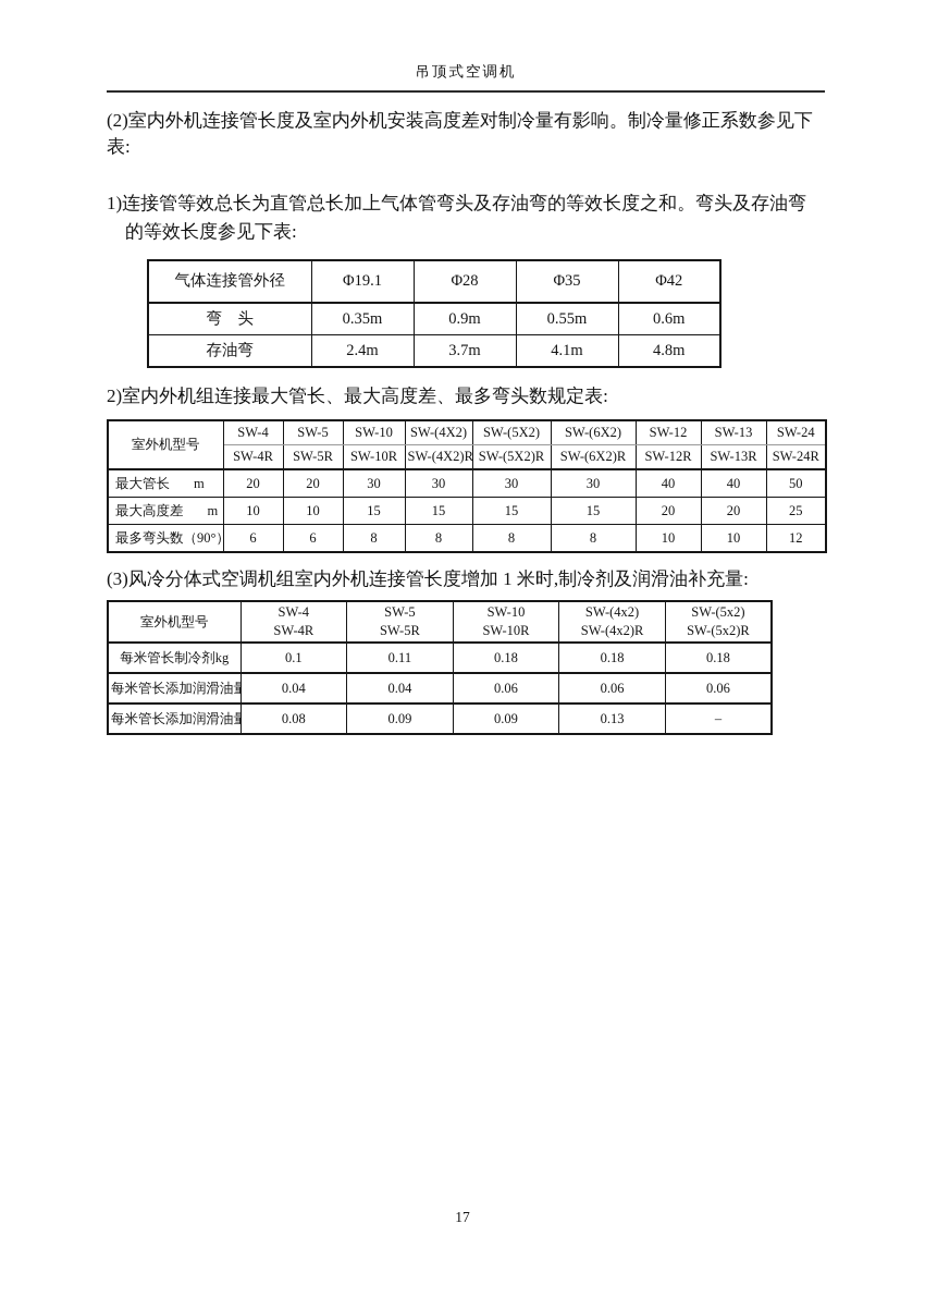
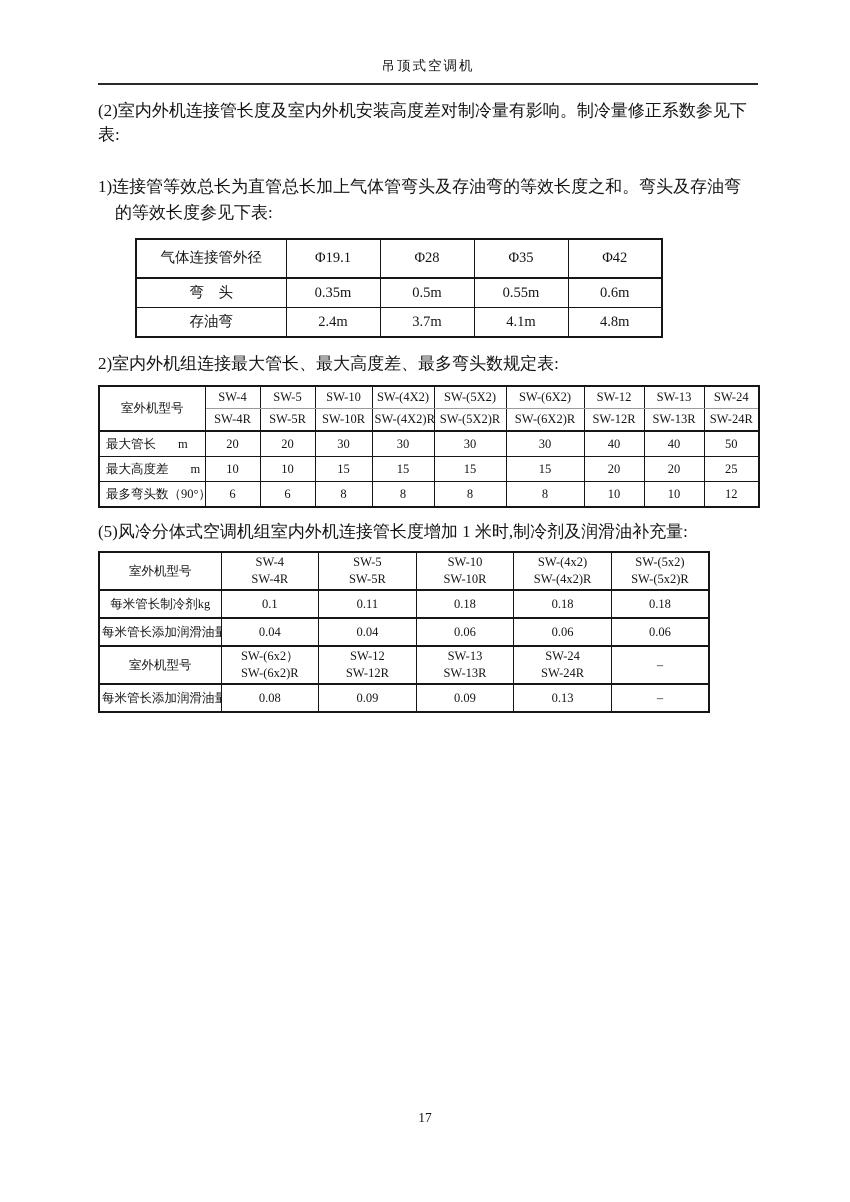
  吊顶式空调机
  (2)室内外机连接管长度及室内外机安装高度差对制冷量有影响。制冷量修正系数参见下表:
  1)连接管等效总长为直管总长加上气体管弯头及存油弯的等效长度之和。弯头及存油弯
  的等效长度参见下表:
  气体连接管外径	Φ19.1	Φ28	Φ35	Φ42
- 弯 头	0.35m	0.9m	0.55m	0.6m
+ 弯 头	0.35m	0.5m	0.55m	0.6m
  存油弯	2.4m	3.7m	4.1m	4.8m
  2)室内外机组连接最大管长、最大高度差、最多弯头数规定表:
  室外机型号	SW-4	SW-5	SW-10	SW-(4X2)	SW-(5X2)	SW-(6X2)	SW-12	SW-13	SW-24
  SW-4R	SW-5R	SW-10R	SW-(4X2)R	SW-(5X2)R	SW-(6X2)R	SW-12R	SW-13R	SW-24R
  最大管长 m	20	20	30	30	30	30	40	40	50
  最大高度差 m	10	10	15	15	15	15	20	20	25
  最多弯头数（90°	6	6	8	8	8	8	10	10	12
- (3)风冷分体式空调机组室内外机连接管长度增加 1 米时,制冷剂及润滑油补充量:
+ (5)风冷分体式空调机组室内外机连接管长度增加 1 米时,制冷剂及润滑油补充量:
  室外机型号	SW-4SW-4R	SW-5SW-5R	SW-10SW-10R	SW-(4x2)SW-(4x2)R	SW-(5x2)SW-(5x2)R
  每米管长制冷剂kg	0.1	0.11	0.18	0.18	0.18
  每米管长添加润滑油量	0.04	0.04	0.06	0.06	0.06
+ 室外机型号	SW-(6x2）SW-(6x2)R	SW-12SW-12R	SW-13SW-13R	SW-24SW-24R	–
  每米管长添加润滑油量	0.08	0.09	0.09	0.13	–
  17
